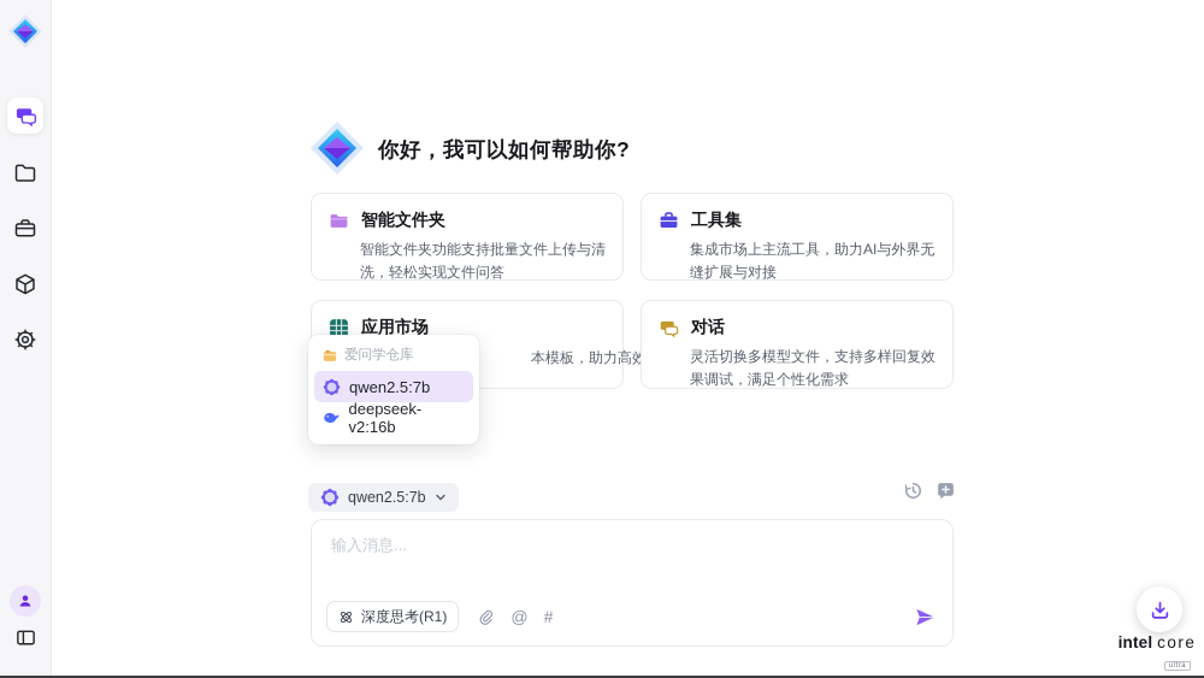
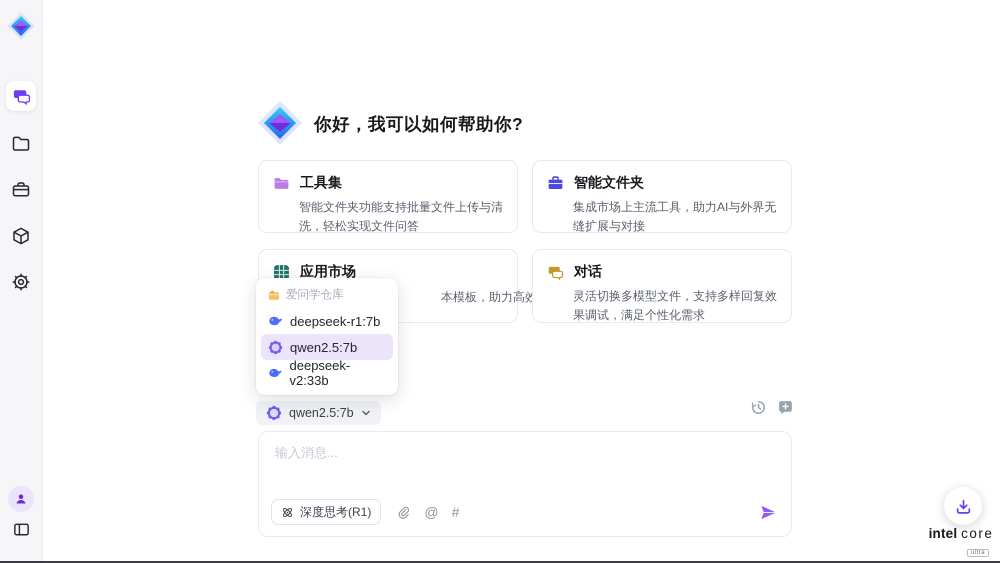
  你好，我可以如何帮助你?
- 智能文件夹
+ 工具集
  智能文件夹功能支持批量文件上传与清洗，轻松实现文件问答
- 工具集
+ 智能文件夹
  集成市场上主流工具，助力AI与外界无缝扩展与对接
  应用市场
  本模板，助力高效
  对话
  灵活切换多模型文件，支持多样回复效果调试，满足个性化需求
  爱问学仓库
+ deepseek-r1:7b
  qwen2.5:7b
- deepseek-v2:16b
+ deepseek-v2:33b
  qwen2.5:7b
  输入消息...
  深度思考(R1)
  @
  #
  intel core
